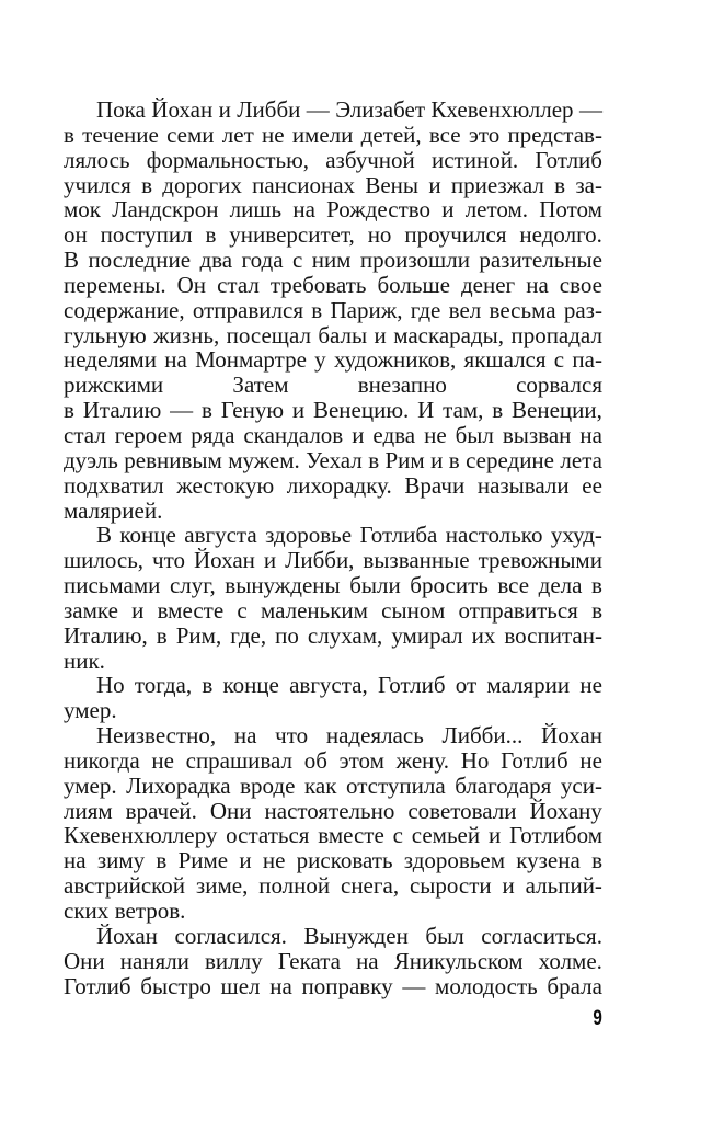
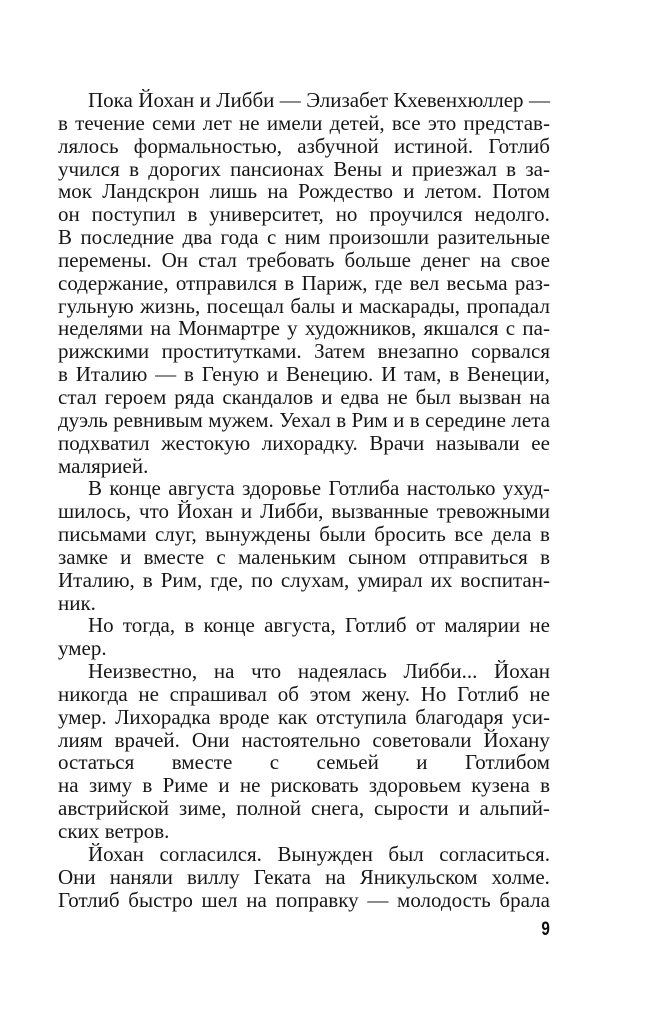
  Пока
  Йохан
  и
  Либби
  —
  Элизабет
  Кхевенхюллер
  —
  в
  течение
  семи
  лет
  не
  имели
  детей,
  все
  это
  представ-
  лялось
  формальностью,
  азбучной
  истиной.
  Готлиб
  учился
  в
  дорогих
  пансионах
  Вены
  и
  приезжал
  в
  за-
  мок
  Ландскрон
  лишь
  на
  Рождество
  и
  летом.
  Потом
  он
  поступил
  в
  университет,
  но
  проучился
  недолго.
  В
  последние
  два
  года
  с
  ним
  произошли
  разительные
  перемены.
  Он
  стал
  требовать
  больше
  денег
  на
  свое
  содержание,
  отправился
  в
  Париж,
  где
  вел
  весьма
  раз-
  гульную
  жизнь,
  посещал
  балы
  и
  маскарады,
  пропадал
  неделями
  на
  Монмартре
  у
  художников,
  якшался
  с
  па-
  рижскими
+ проститутками.
  Затем
  внезапно
  сорвался
  в
  Италию
  —
  в
  Геную
  и
  Венецию.
  И
  там,
  в
  Венеции,
  стал
  героем
  ряда
  скандалов
  и
  едва
  не
  был
  вызван
  на
  дуэль
  ревнивым
  мужем.
  Уехал
  в
  Рим
  и
  в
  середине
  лета
  подхватил
  жестокую
  лихорадку.
  Врачи
  называли
  ее
  малярией.
  В
  конце
  августа
  здоровье
  Готлиба
  настолько
  ухуд-
  шилось,
  что
  Йохан
  и
  Либби,
  вызванные
  тревожными
  письмами
  слуг,
  вынуждены
  были
  бросить
  все
  дела
  в
  замке
  и
  вместе
  с
  маленьким
  сыном
  отправиться
  в
  Италию,
  в
  Рим,
  где,
  по
  слухам,
  умирал
  их
  воспитан-
  ник.
  Но
  тогда,
  в
  конце
  августа,
  Готлиб
  от
  малярии
  не
  умер.
  Неизвестно,
  на
  что
  надеялась
  Либби...
  Йохан
  никогда
  не
  спрашивал
  об
  этом
  жену.
  Но
  Готлиб
  не
  умер.
  Лихорадка
  вроде
  как
  отступила
  благодаря
  уси-
  лиям
  врачей.
  Они
  настоятельно
  советовали
  Йохану
- Кхевенхюллеру
  остаться
  вместе
  с
  семьей
  и
  Готлибом
  на
  зиму
  в
  Риме
  и
  не
  рисковать
  здоровьем
  кузена
  в
  австрийской
  зиме,
  полной
  снега,
  сырости
  и
  альпий-
  ских
  ветров.
  Йохан
  согласился.
  Вынужден
  был
  согласиться.
  Они
  наняли
  виллу
  Геката
  на
  Яникульском
  холме.
  Готлиб
  быстро
  шел
  на
  поправку
  —
  молодость
  брала
  9
